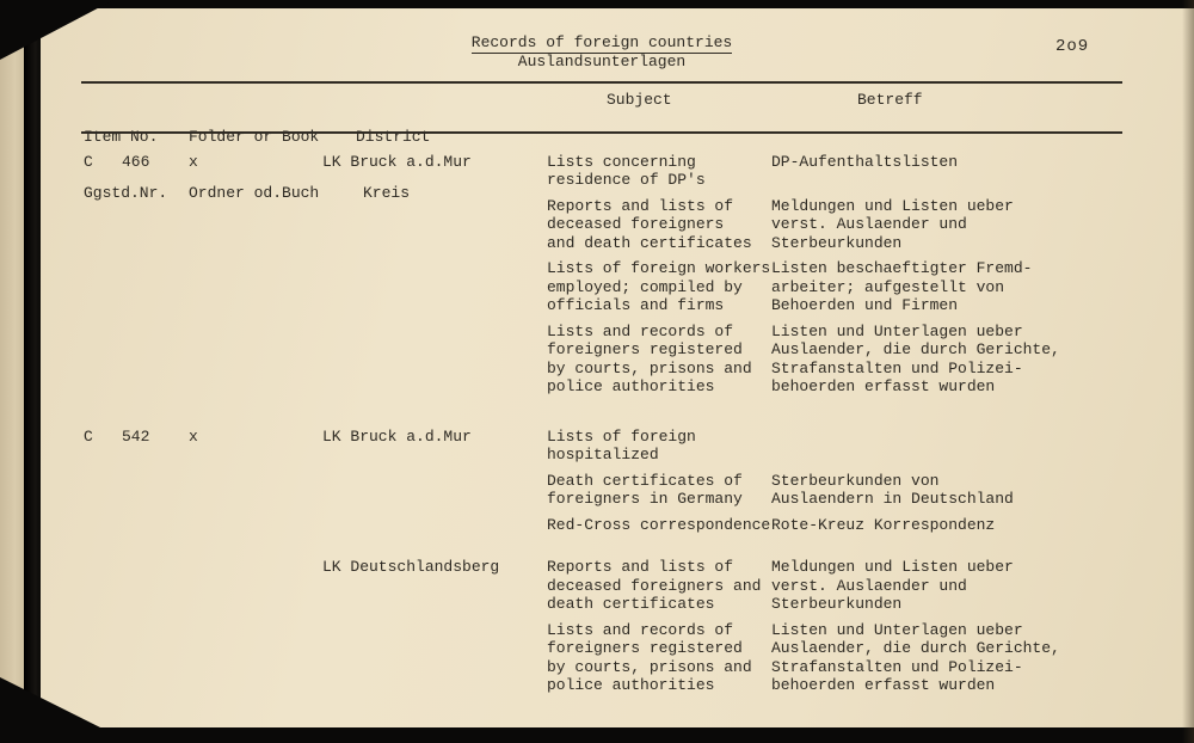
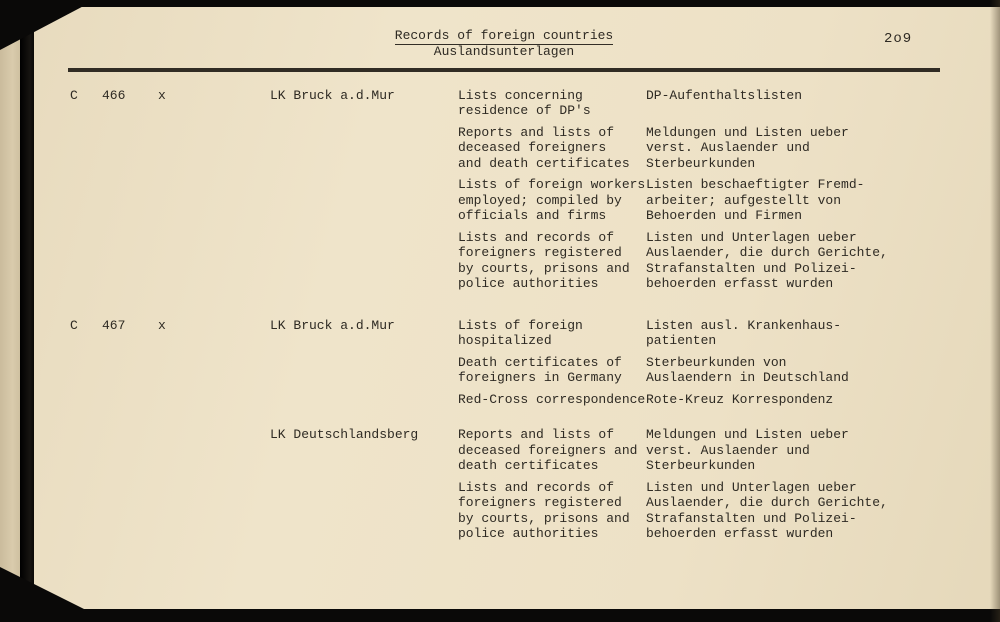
  2o9
  Records of foreign countries
  Auslandsunterlagen
- Item No.
- Ggstd.Nr.
- Folder or Book
- Ordner od.Buch
- District
- Kreis
- Subject
- Betreff
  C
  466
  x
  LK Bruck a.d.Mur
  Lists concerning
  residence of DP's
  DP-Aufenthaltslisten
  Reports and lists of
  deceased foreigners
  and death certificates
  Meldungen und Listen ueber
  verst. Auslaender und
  Sterbeurkunden
  Lists of foreign workers
  employed; compiled by
  officials and firms
  Listen beschaeftigter Fremd-
  arbeiter; aufgestellt von
  Behoerden und Firmen
  Lists and records of
  foreigners registered
  by courts, prisons and
  police authorities
  Listen und Unterlagen ueber
  Auslaender, die durch Gerichte,
  Strafanstalten und Polizei-
  behoerden erfasst wurden
  C
- 542
+ 467
  x
  LK Bruck a.d.Mur
  Lists of foreign
  hospitalized
+ Listen ausl. Krankenhaus-
+ patienten
  Death certificates of
  foreigners in Germany
  Sterbeurkunden von
  Auslaendern in Deutschland
  Red-Cross correspondence
  Rote-Kreuz Korrespondenz
  LK Deutschlandsberg
  Reports and lists of
  deceased foreigners and
  death certificates
  Meldungen und Listen ueber
  verst. Auslaender und
  Sterbeurkunden
  Lists and records of
  foreigners registered
  by courts, prisons and
  police authorities
  Listen und Unterlagen ueber
  Auslaender, die durch Gerichte,
  Strafanstalten und Polizei-
  behoerden erfasst wurden
